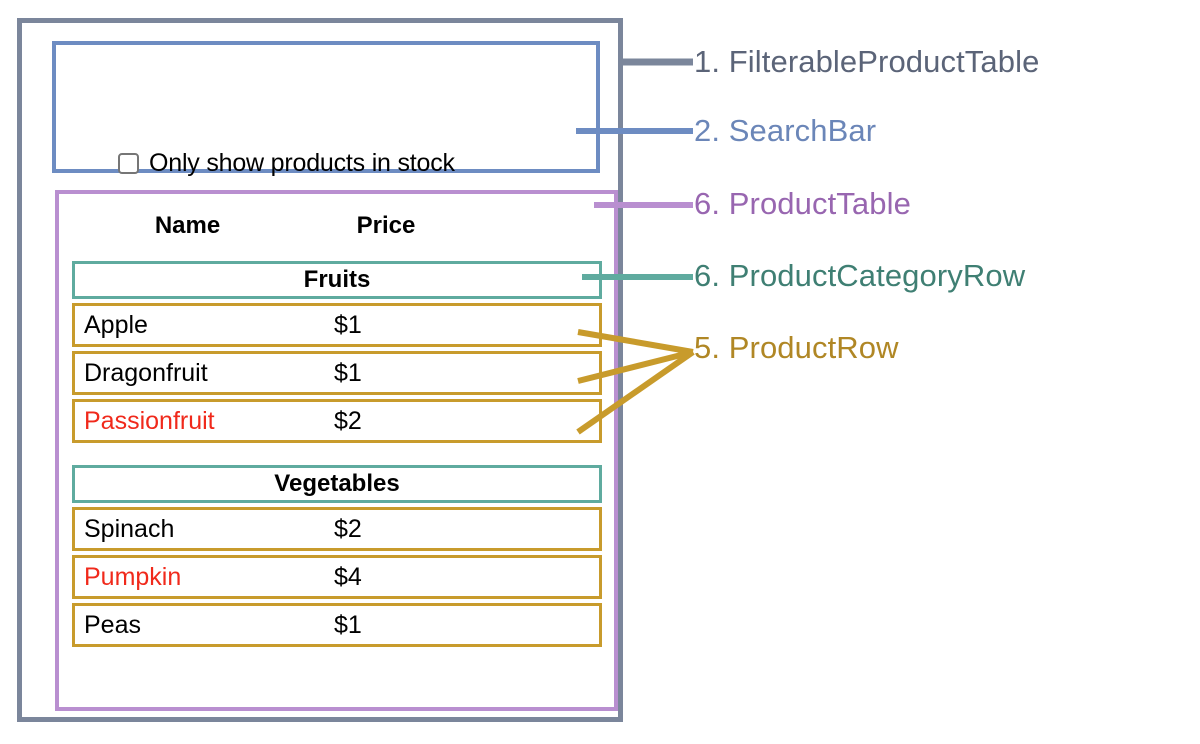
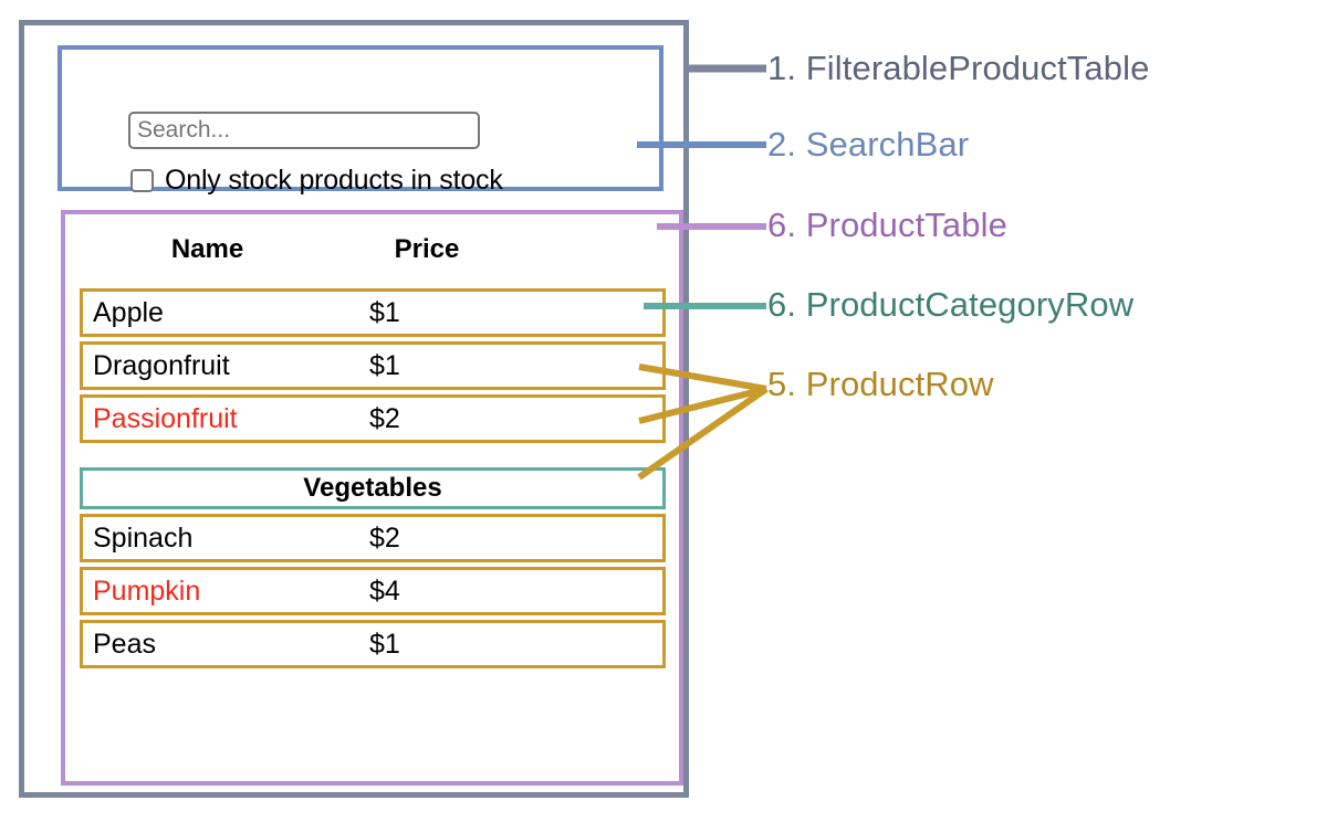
+ Search...
- Only show products in stock
+ Only stock products in stock
  Name
  Price
- Fruits
  Apple
  $1
  Dragonfruit
  $1
  Passionfruit
  $2
  Vegetables
  Spinach
  $2
  Pumpkin
  $4
  Peas
  $1
  1. FilterableProductTable
  2. SearchBar
  6. ProductTable
  6. ProductCategoryRow
  5. ProductRow
